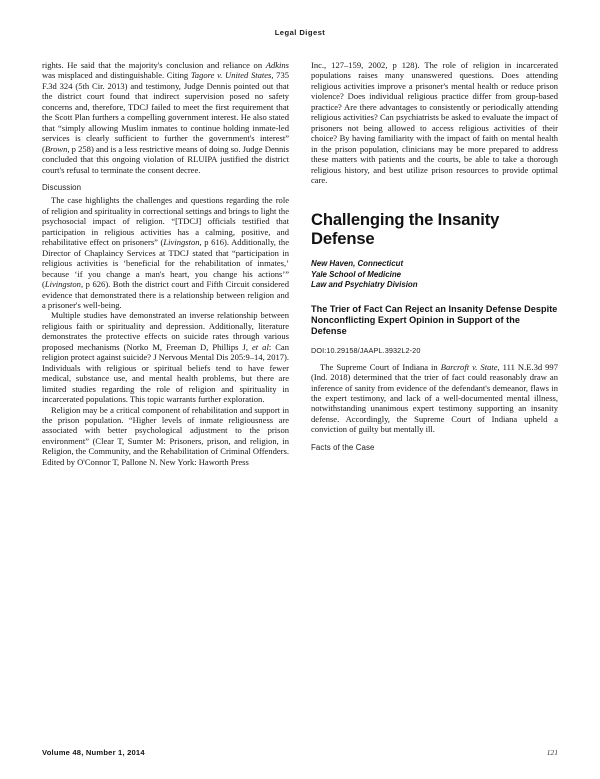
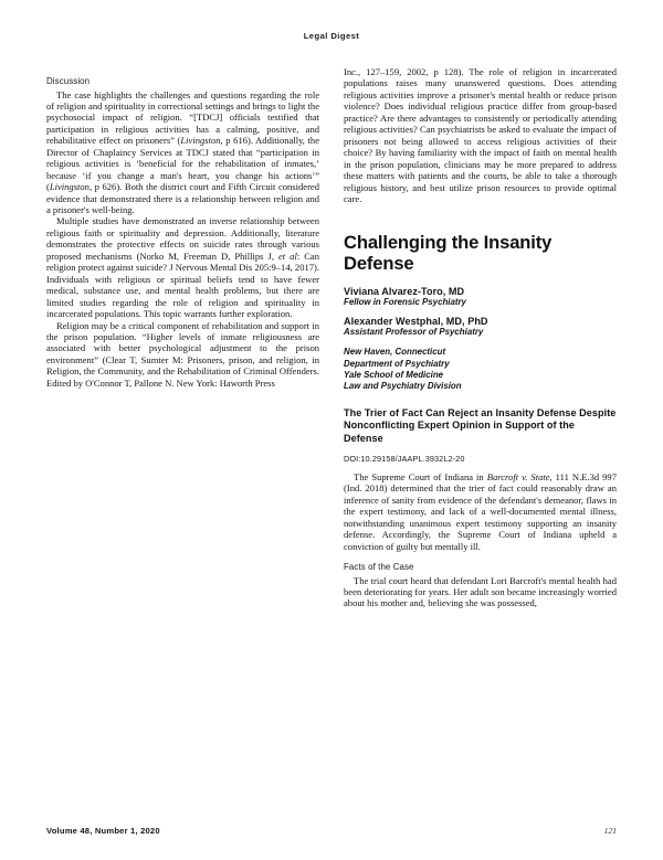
  Legal Digest
- rights. He said that the majority's conclusion and reliance on Adkins was misplaced and distinguishable. Citing Tagore v. United States, 735 F.3d 324 (5th Cir. 2013) and testimony, Judge Dennis pointed out that the district court found that indirect supervision posed no safety concerns and, therefore, TDCJ failed to meet the first requirement that the Scott Plan furthers a compelling government interest. He also stated that “simply allowing Muslim inmates to continue holding inmate-led services is clearly sufficient to further the government's interest” (Brown, p 258) and is a less restrictive means of doing so. Judge Dennis concluded that this ongoing violation of RLUIPA justified the district court's refusal to terminate the consent decree.
  Discussion
  The case highlights the challenges and questions regarding the role of religion and spirituality in correctional settings and brings to light the psychosocial impact of religion. “[TDCJ] officials testified that participation in religious activities has a calming, positive, and rehabilitative effect on prisoners” (Livingston, p 616). Additionally, the Director of Chaplaincy Services at TDCJ stated that “participation in religious activities is ‘beneficial for the rehabilitation of inmates,’ because ‘if you change a man's heart, you change his actions’” (Livingston, p 626). Both the district court and Fifth Circuit considered evidence that demonstrated there is a relationship between religion and a prisoner's well-being.
  Multiple studies have demonstrated an inverse relationship between religious faith or spirituality and depression. Additionally, literature demonstrates the protective effects on suicide rates through various proposed mechanisms (Norko M, Freeman D, Phillips J, et al: Can religion protect against suicide? J Nervous Mental Dis 205:9–14, 2017). Individuals with religious or spiritual beliefs tend to have fewer medical, substance use, and mental health problems, but there are limited studies regarding the role of religion and spirituality in incarcerated populations. This topic warrants further exploration.
  Religion may be a critical component of rehabilitation and support in the prison population. “Higher levels of inmate religiousness are associated with better psychological adjustment to the prison environment” (Clear T, Sumter M: Prisoners, prison, and religion, in Religion, the Community, and the Rehabilitation of Criminal Offenders. Edited by O'Connor T, Pallone N. New York: Haworth Press
  Inc., 127–159, 2002, p 128). The role of religion in incarcerated populations raises many unanswered questions. Does attending religious activities improve a prisoner's mental health or reduce prison violence? Does individual religious practice differ from group-based practice? Are there advantages to consistently or periodically attending religious activities? Can psychiatrists be asked to evaluate the impact of prisoners not being allowed to access religious activities of their choice? By having familiarity with the impact of faith on mental health in the prison population, clinicians may be more prepared to address these matters with patients and the courts, be able to take a thorough religious history, and best utilize prison resources to provide optimal care.
  Challenging the Insanity Defense
+ Viviana Alvarez-Toro, MD
+ Fellow in Forensic Psychiatry
+ Alexander Westphal, MD, PhD
+ Assistant Professor of Psychiatry
  New Haven, Connecticut
+ Department of Psychiatry
  Yale School of Medicine
  Law and Psychiatry Division
  The Trier of Fact Can Reject an Insanity Defense Despite Nonconflicting Expert Opinion in Support of the Defense
  DOI:10.29158/JAAPL.3932L2-20
  The Supreme Court of Indiana in Barcroft v. State, 111 N.E.3d 997 (Ind. 2018) determined that the trier of fact could reasonably draw an inference of sanity from evidence of the defendant's demeanor, flaws in the expert testimony, and lack of a well-documented mental illness, notwithstanding unanimous expert testimony supporting an insanity defense. Accordingly, the Supreme Court of Indiana upheld a conviction of guilty but mentally ill.
  Facts of the Case
+ The trial court heard that defendant Lori Barcroft's mental health had been deteriorating for years. Her adult son became increasingly worried about his mother and, believing she was possessed,
- Volume 48, Number 1, 2014
+ Volume 48, Number 1, 2020
  121
